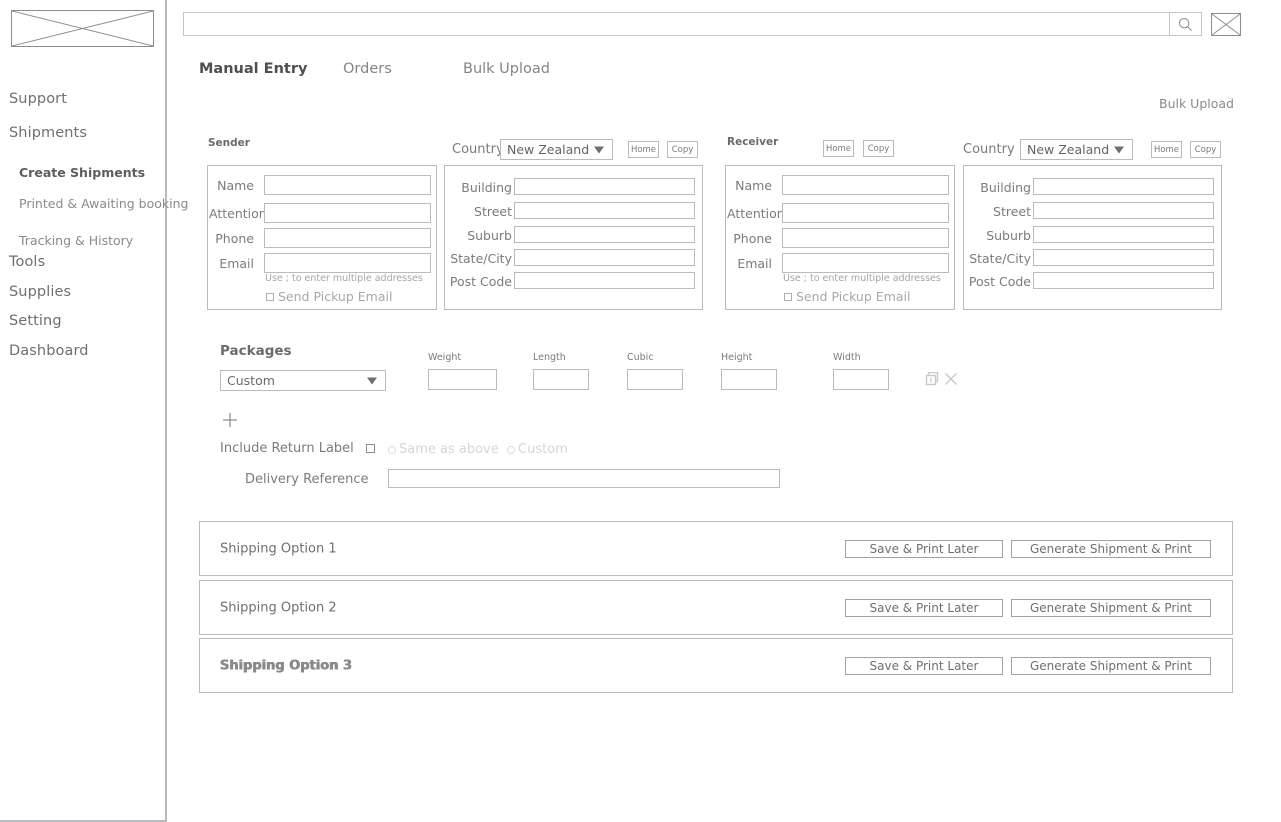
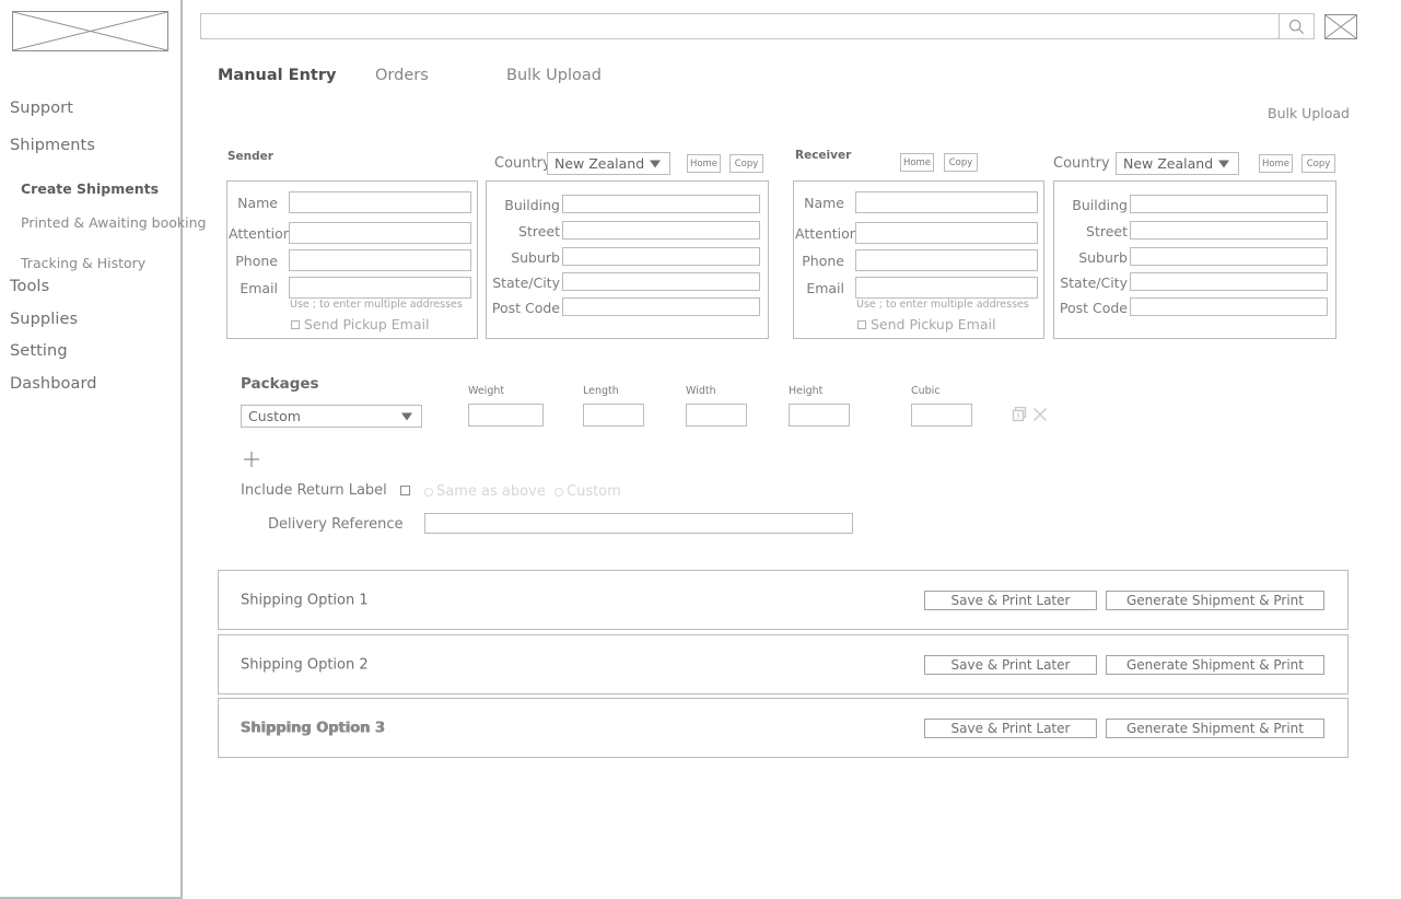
  Support
  Shipments
  Create Shipments
  Printed & Awaiting booking
  Tracking & History
  Tools
  Supplies
  Setting
  Dashboard
  Manual Entry
  Orders
  Bulk Upload
  Bulk Upload
  Sender
  Countr
  New Zealand
  Home
  Copy
  Name
  Attention
  Phone
  Email
  Use ; to enter multiple addresses
  Send Pickup Email
  Building
  Street
  Suburb
  State/City
  Post Code
  Receiver
  Home
  Copy
  Country
  New Zealand
  Home
  Copy
  Name
  Attention
  Phone
  Email
  Use ; to enter multiple addresses
  Send Pickup Email
  Building
  Street
  Suburb
  State/City
  Post Code
  Packages
  Custom
  Weight
  Length
- Cubic
+ Width
  Height
- Width
+ Cubic
  Include Return Label
  Same as above
  Custom
  Delivery Reference
  Shipping Option 1
  Save & Print Later
  Generate Shipment & Print
  Shipping Option 2
  Save & Print Later
  Generate Shipment & Print
  Shipping Option 3
  Save & Print Later
  Generate Shipment & Print
